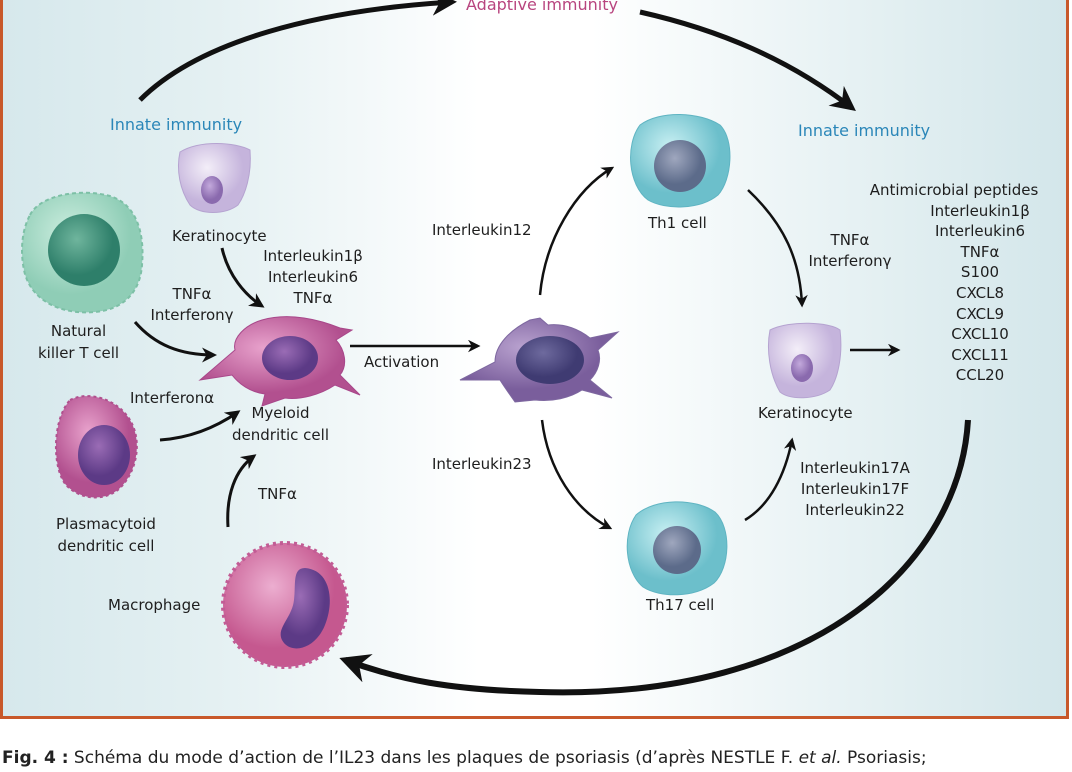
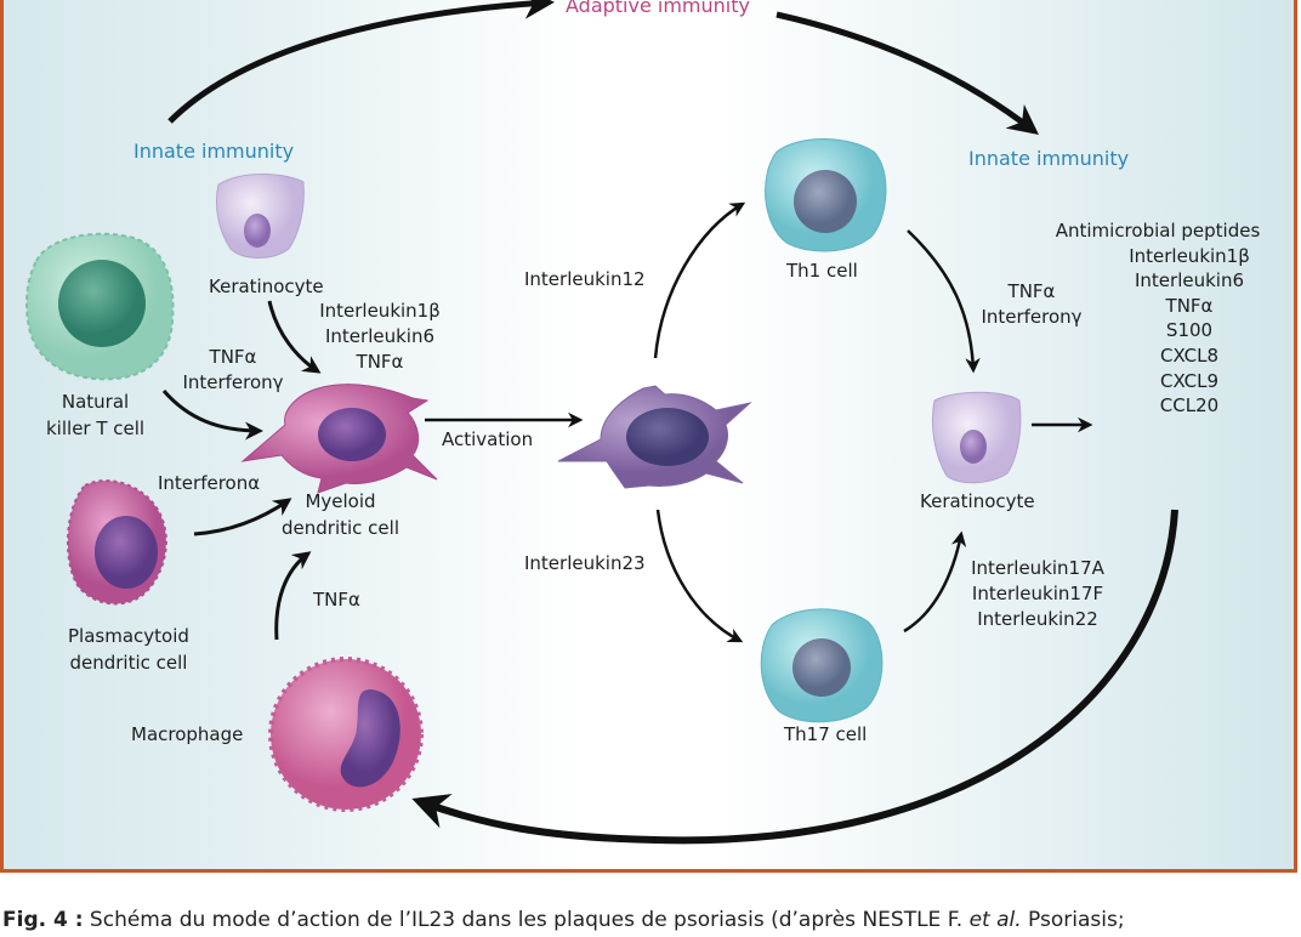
  Adaptive immunity
  Innate immunity
  Innate immunity
  Keratinocyte
  Natural
  killer T cell
  Myeloid
  dendritic cell
  Plasmacytoid
  dendritic cell
  Macrophage
  Th1 cell
  Th17 cell
  Keratinocyte
  Interleukin1β
  Interleukin6
  TNFα
  TNFα
  Interferonγ
  Interferonα
  TNFα
  Activation
  Interleukin12
  Interleukin23
  TNFα
  Interferonγ
  Interleukin17A
  Interleukin17F
  Interleukin22
  Antimicrobial peptides
  Interleukin1β
  Interleukin6
  TNFα
  S100
  CXCL8
  CXCL9
- CXCL10
- CXCL11
  CCL20
  Fig. 4 : Schéma du mode d’action de l’IL23 dans les plaques de psoriasis (d’après NESTLE F. et al. Psoriasis;
